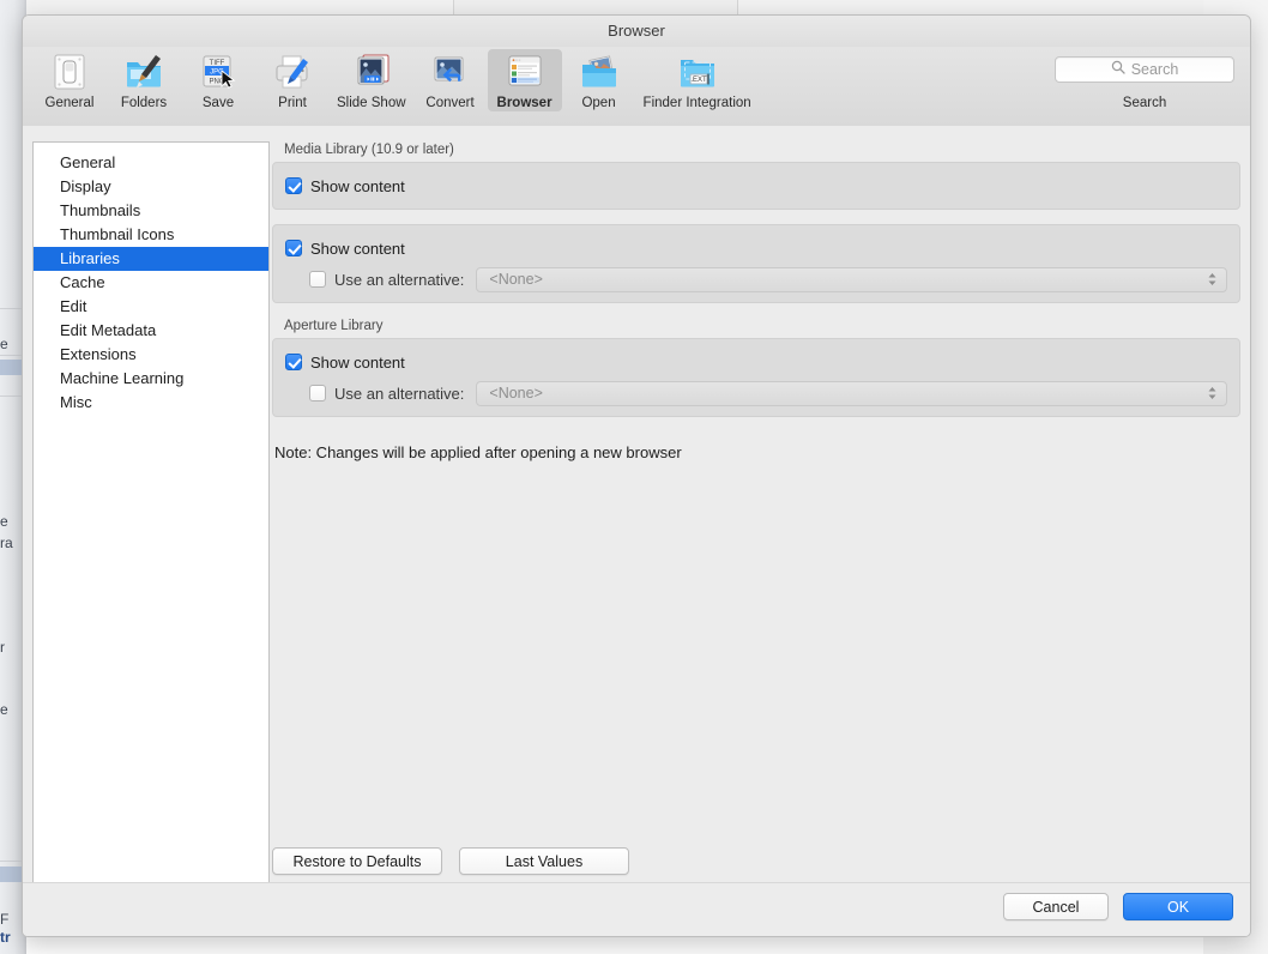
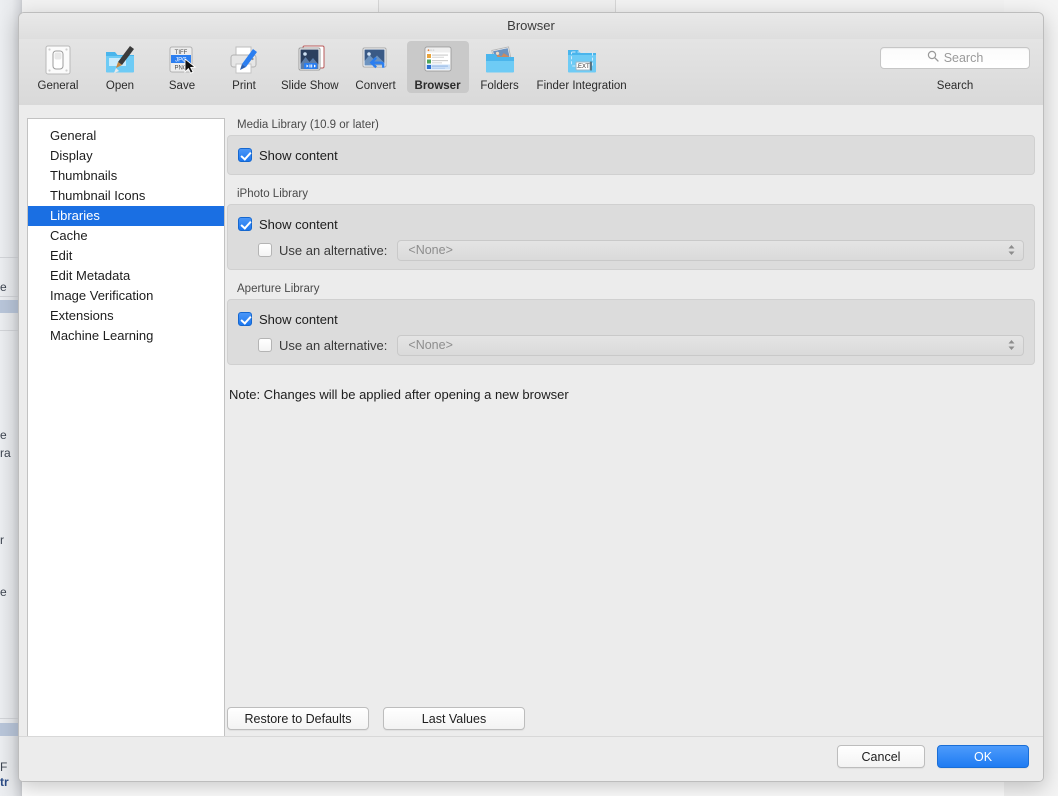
  e
  e
  ra
  r
  e
  F
  tr
  Browser
  General
- Folders
+ Open
  Save
  Print
  Slide Show
  Convert
  Browser
- Open
+ Folders
  Finder Integration
  Search
  Search
  General
  Display
  Thumbnails
  Thumbnail Icons
  Libraries
  Cache
  Edit
  Edit Metadata
+ Image Verification
  Extensions
  Machine Learning
- Misc
  Media Library (10.9 or later)
  Show content
+ iPhoto Library
  Show content
  Use an alternative:
  <None>
  Aperture Library
  Show content
  Use an alternative:
  <None>
  Note: Changes will be applied after opening a new browser
  Restore to Defaults
  Last Values
  Cancel
  OK
